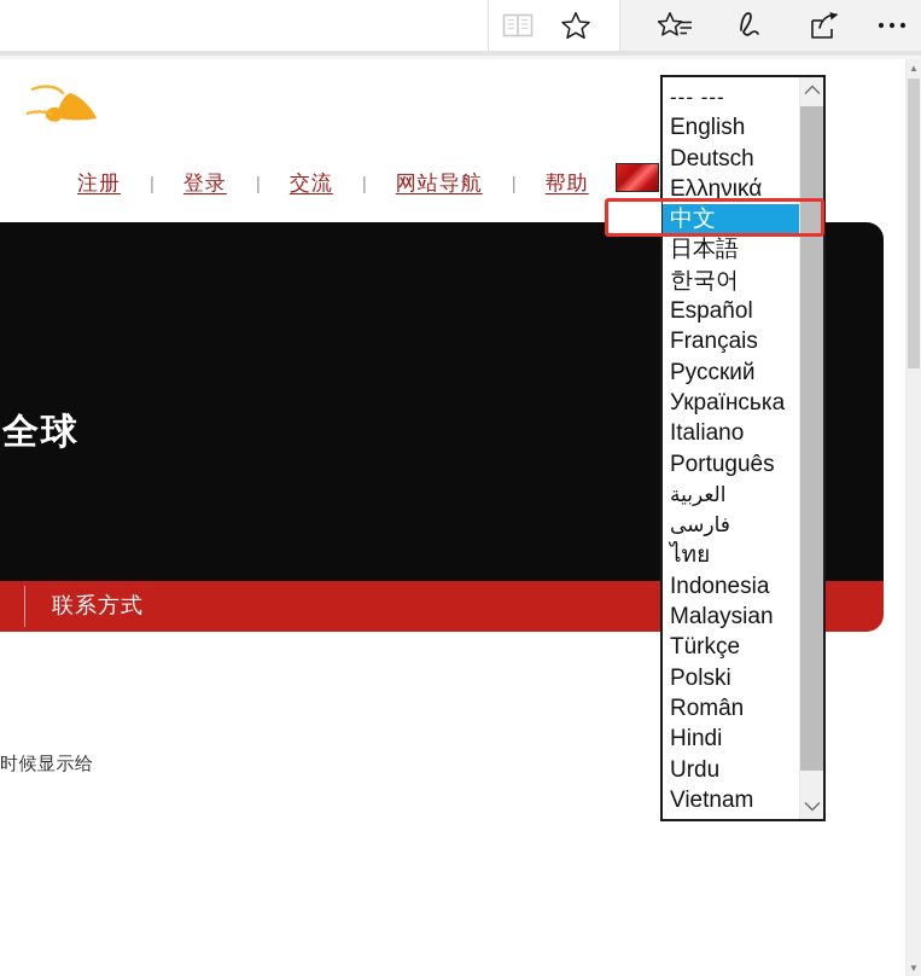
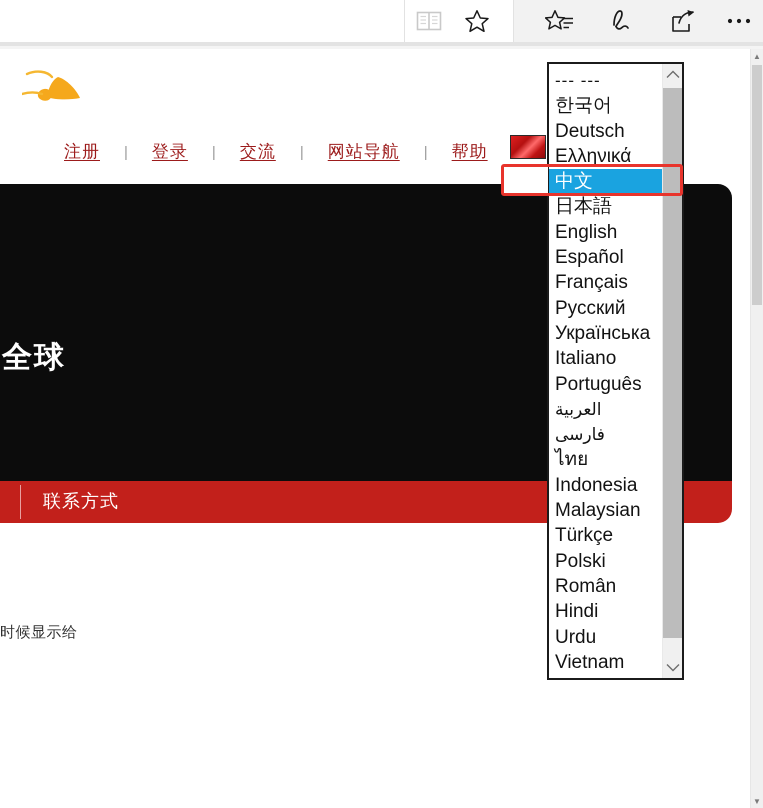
  注册
  |
  登录
  |
  交流
  |
  网站导航
  |
  帮助
  联系方式
  时候显示给
  ▲
  ▼
  --- ---
- English
+ 한국어
  Deutsch
  Ελληνικά
  中文
  日本語
- 한국어
+ English
  Español
  Français
  Русский
  Українська
  Italiano
  Português
  العربية
  فارسی
  ไทย
  Indonesia
  Malaysian
  Türkçe
  Polski
  Român
  Hindi
  Urdu
  Vietnam
